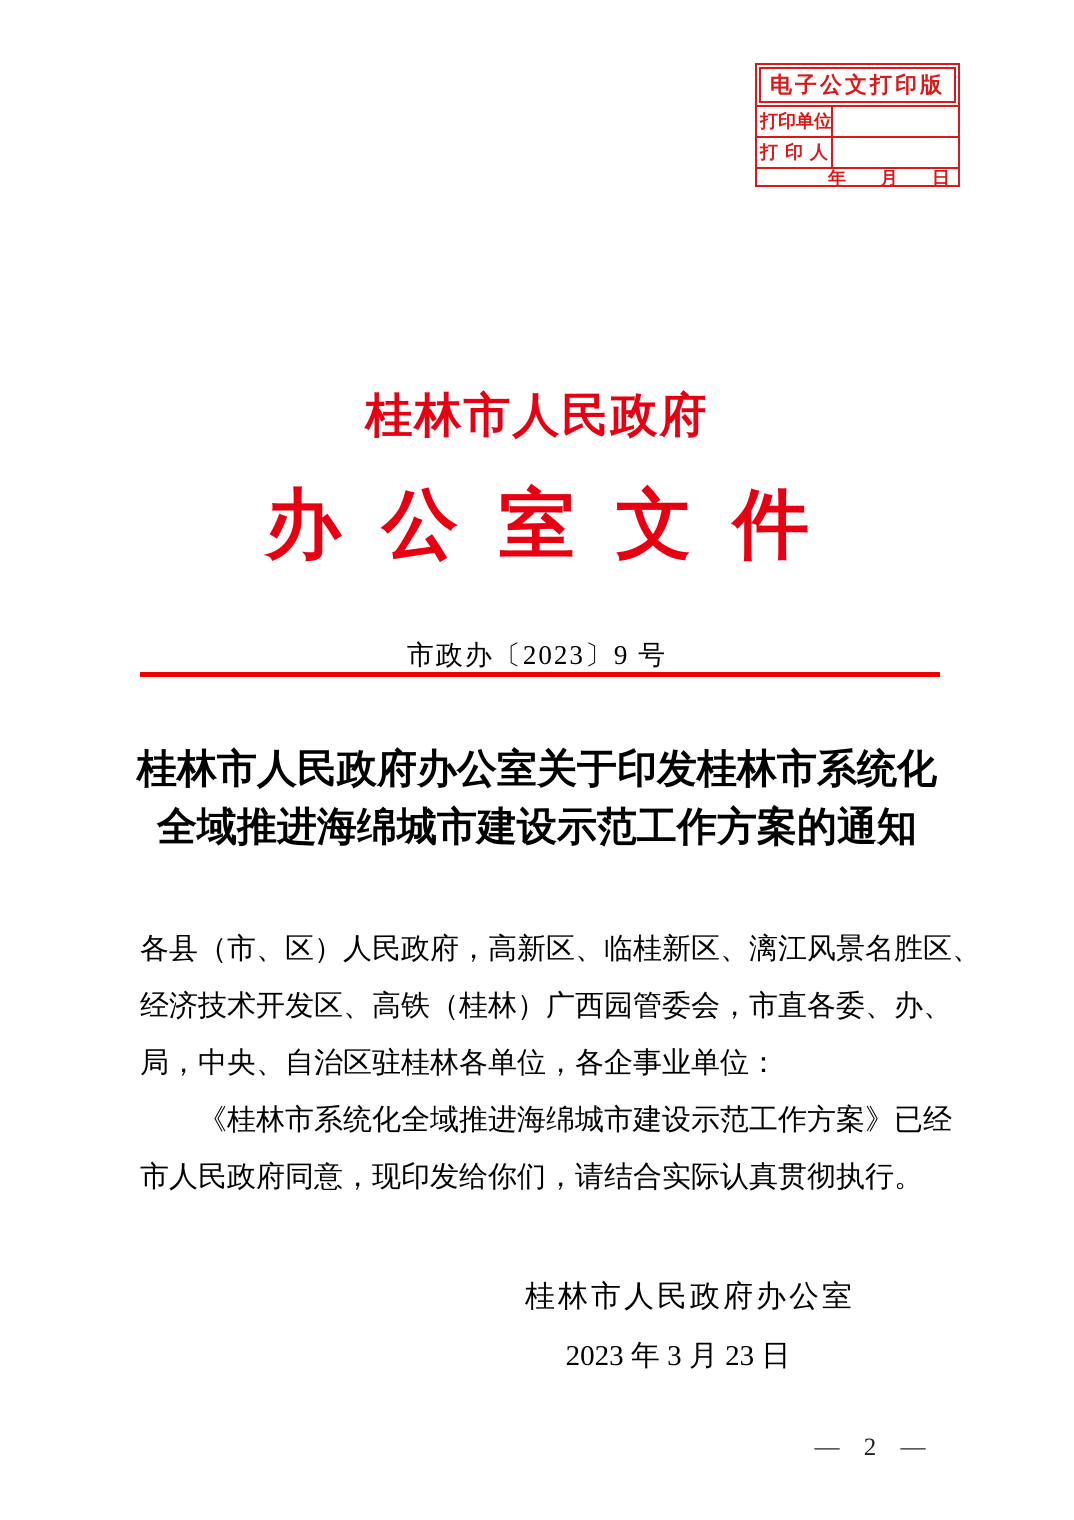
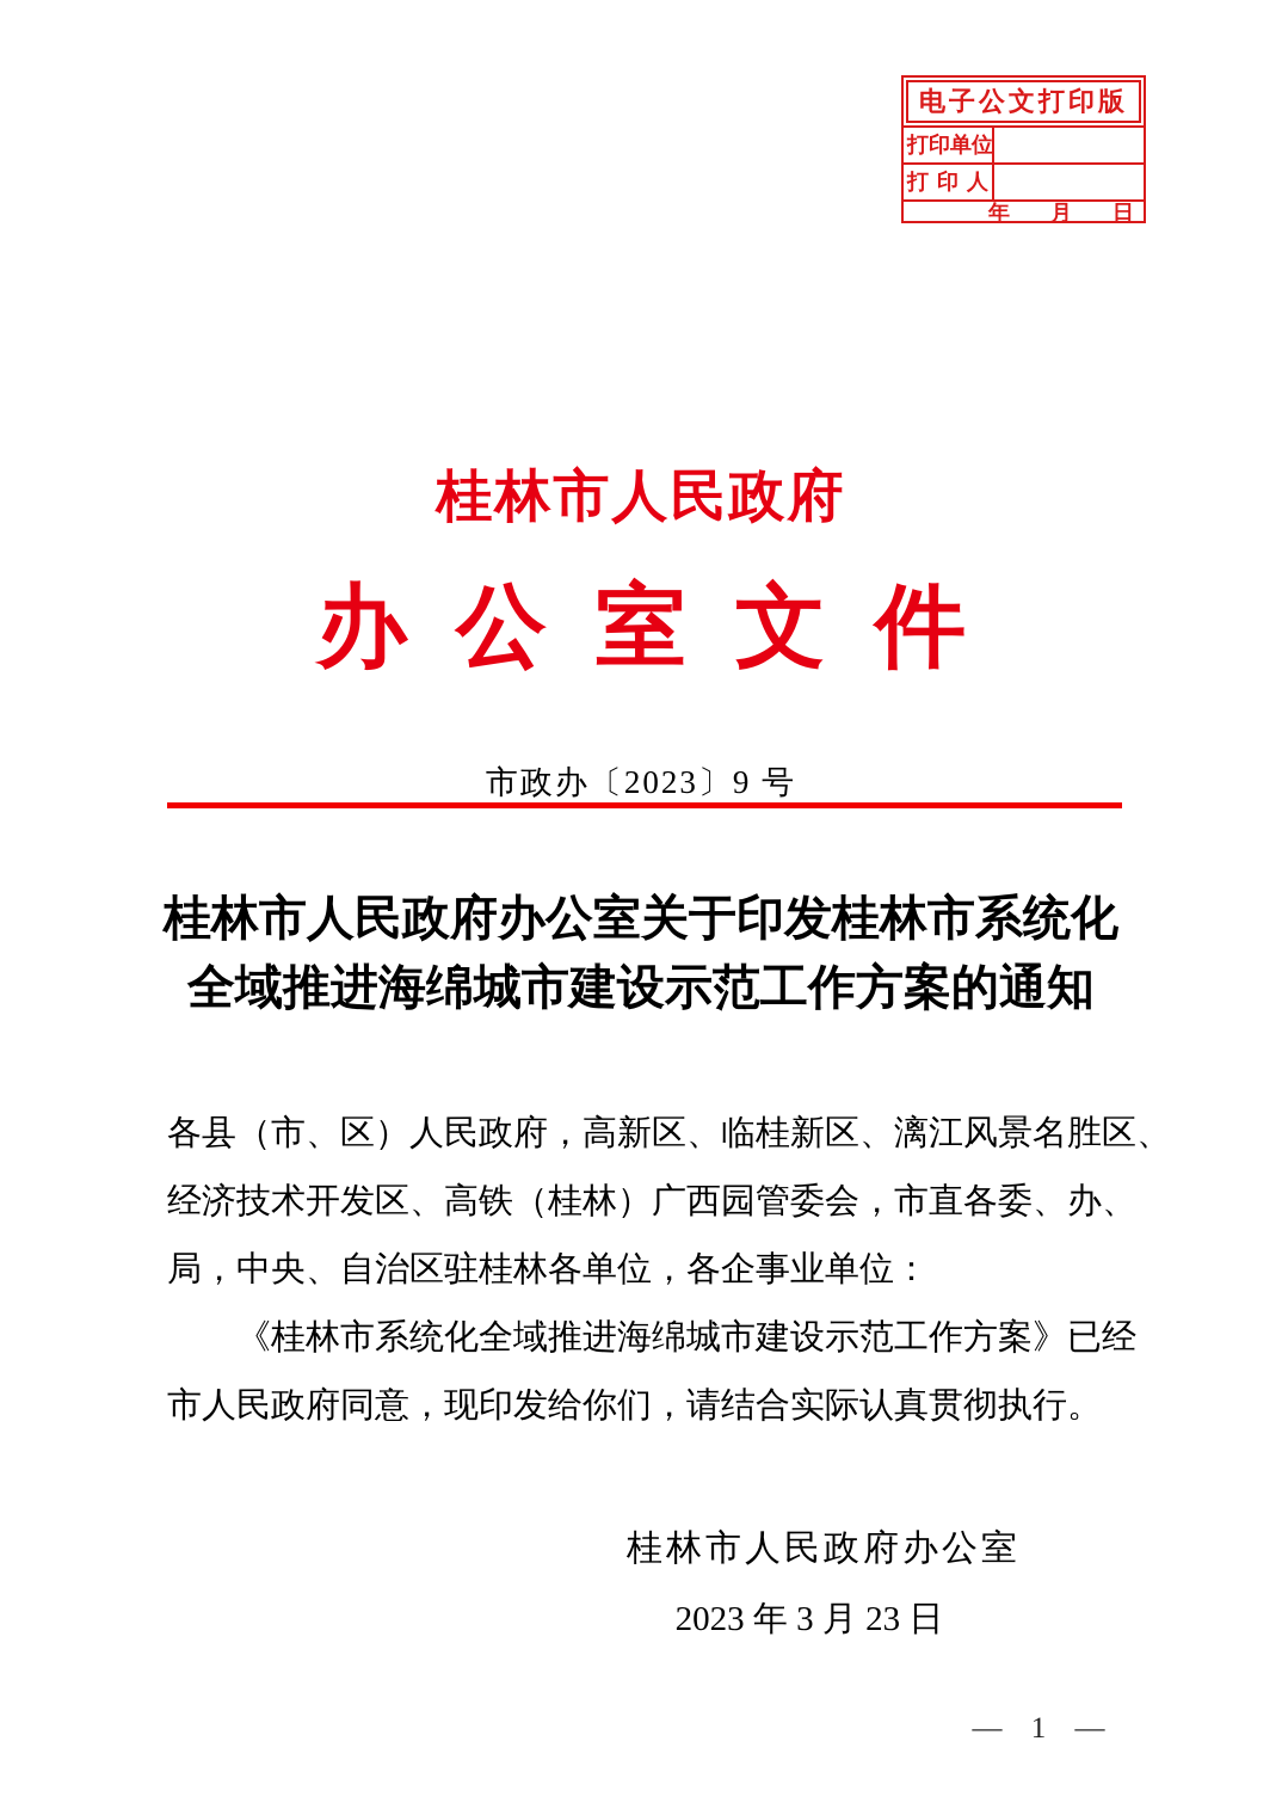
  电子公文打印版
  打印单位
  打印人
  年
  月
  日
  桂林市人民政府
  办 公 室 文 件
  市政办〔2023〕9 号
  桂林市人民政府办公室关于印发桂林市系统化
  全域推进海绵城市建设示范工作方案的通知
  各县（市、区）人民政府，高新区、临桂新区、漓江风景名胜区、
  经济技术开发区、高铁（桂林）广西园管委会，市直各委、办、
  局，中央、自治区驻桂林各单位，各企事业单位：
  《桂林市系统化全域推进海绵城市建设示范工作方案》已经
  市人民政府同意，现印发给你们，请结合实际认真贯彻执行。
  桂林市人民政府办公室
  2023 年 3 月 23 日
- — 2 —
+ — 1 —
